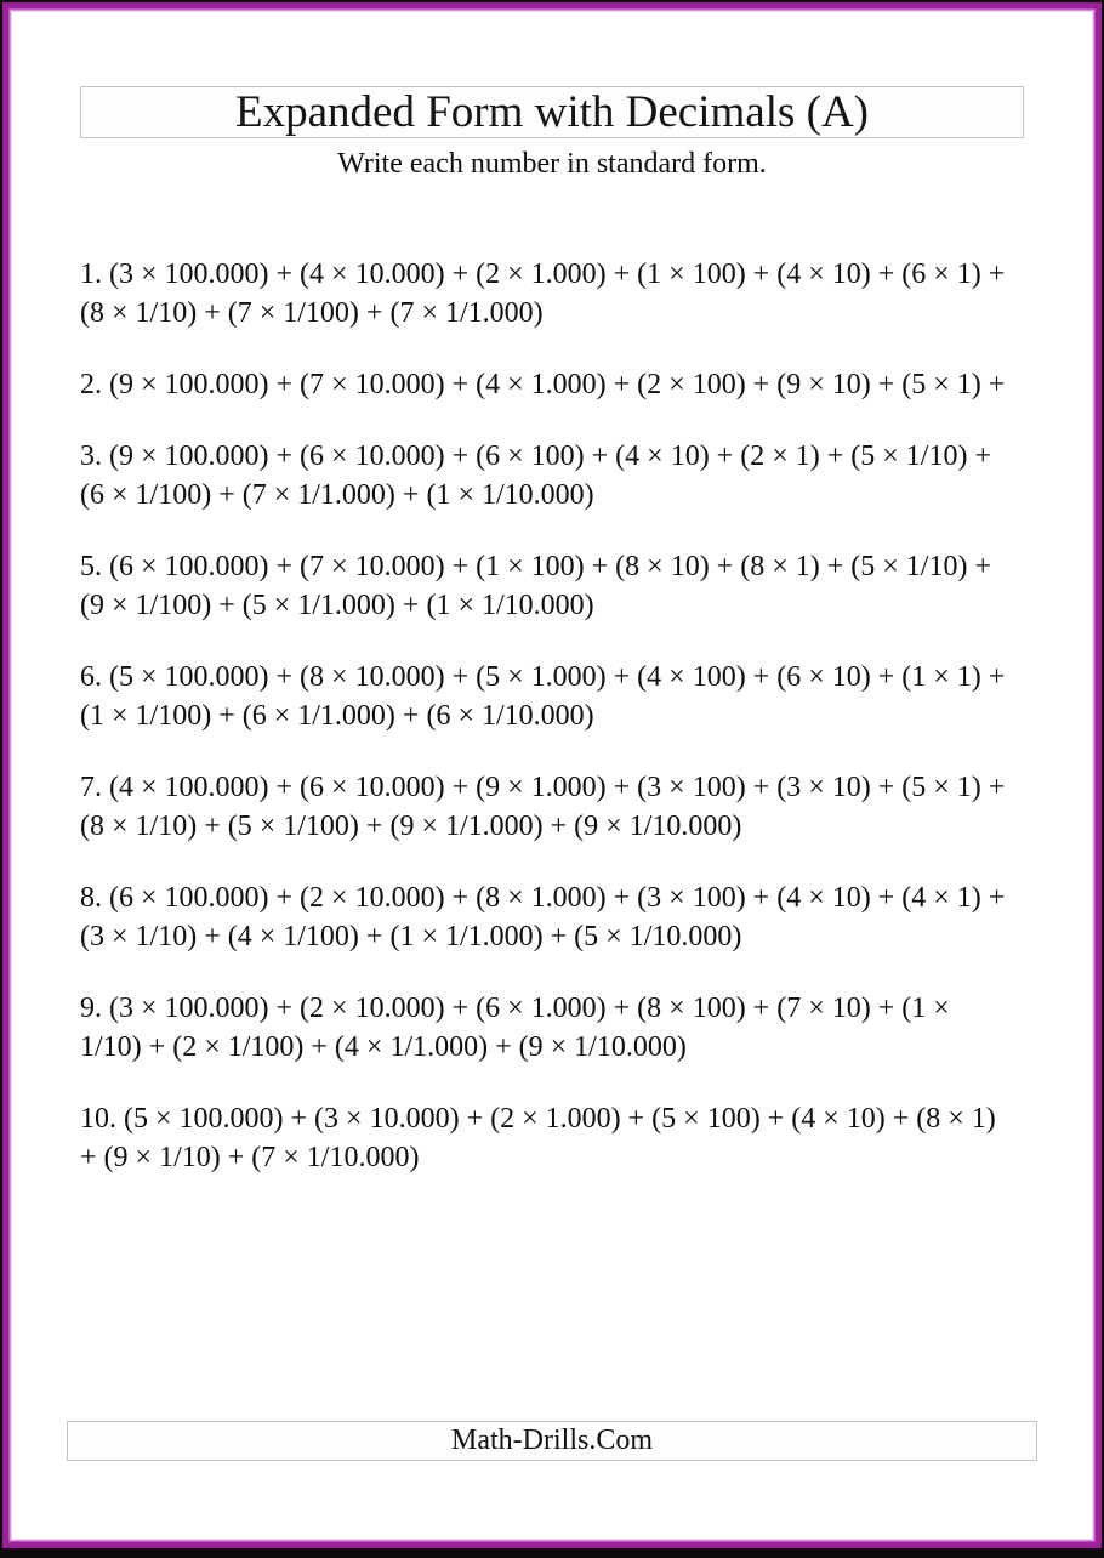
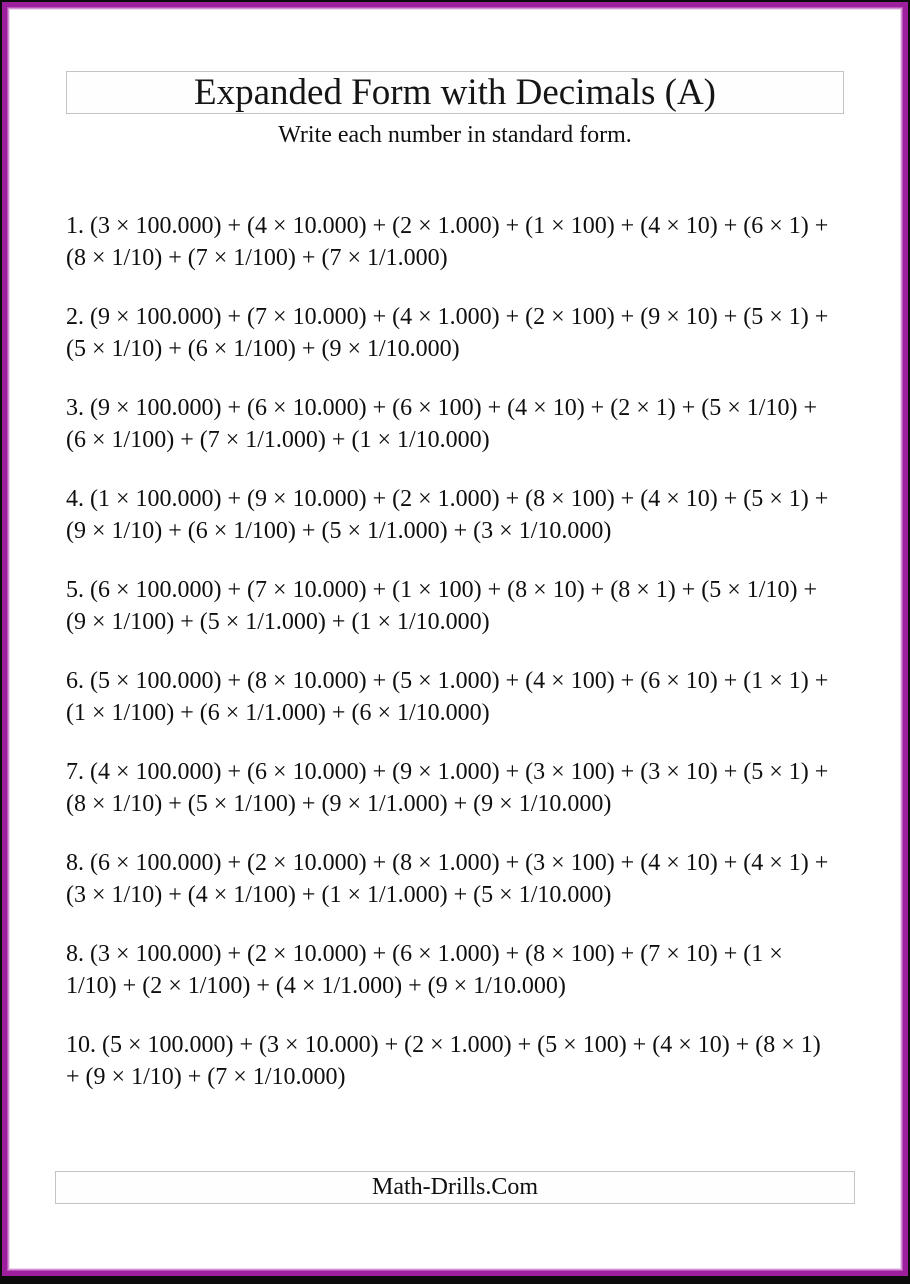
  Expanded Form with Decimals (A)
  Write each number in standard form.
  1. (3 × 100.000) + (4 × 10.000) + (2 × 1.000) + (1 × 100) + (4 × 10) + (6 × 1) +
  (8 × 1/10) + (7 × 1/100) + (7 × 1/1.000)
  2. (9 × 100.000) + (7 × 10.000) + (4 × 1.000) + (2 × 100) + (9 × 10) + (5 × 1) +
+ (5 × 1/10) + (6 × 1/100) + (9 × 1/10.000)
  3. (9 × 100.000) + (6 × 10.000) + (6 × 100) + (4 × 10) + (2 × 1) + (5 × 1/10) +
  (6 × 1/100) + (7 × 1/1.000) + (1 × 1/10.000)
+ 4. (1 × 100.000) + (9 × 10.000) + (2 × 1.000) + (8 × 100) + (4 × 10) + (5 × 1) +
+ (9 × 1/10) + (6 × 1/100) + (5 × 1/1.000) + (3 × 1/10.000)
  5. (6 × 100.000) + (7 × 10.000) + (1 × 100) + (8 × 10) + (8 × 1) + (5 × 1/10) +
  (9 × 1/100) + (5 × 1/1.000) + (1 × 1/10.000)
  6. (5 × 100.000) + (8 × 10.000) + (5 × 1.000) + (4 × 100) + (6 × 10) + (1 × 1) +
  (1 × 1/100) + (6 × 1/1.000) + (6 × 1/10.000)
  7. (4 × 100.000) + (6 × 10.000) + (9 × 1.000) + (3 × 100) + (3 × 10) + (5 × 1) +
  (8 × 1/10) + (5 × 1/100) + (9 × 1/1.000) + (9 × 1/10.000)
  8. (6 × 100.000) + (2 × 10.000) + (8 × 1.000) + (3 × 100) + (4 × 10) + (4 × 1) +
  (3 × 1/10) + (4 × 1/100) + (1 × 1/1.000) + (5 × 1/10.000)
- 9. (3 × 100.000) + (2 × 10.000) + (6 × 1.000) + (8 × 100) + (7 × 10) + (1 ×
+ 8. (3 × 100.000) + (2 × 10.000) + (6 × 1.000) + (8 × 100) + (7 × 10) + (1 ×
  1/10) + (2 × 1/100) + (4 × 1/1.000) + (9 × 1/10.000)
  10. (5 × 100.000) + (3 × 10.000) + (2 × 1.000) + (5 × 100) + (4 × 10) + (8 × 1)
  + (9 × 1/10) + (7 × 1/10.000)
  Math-Drills.Com
